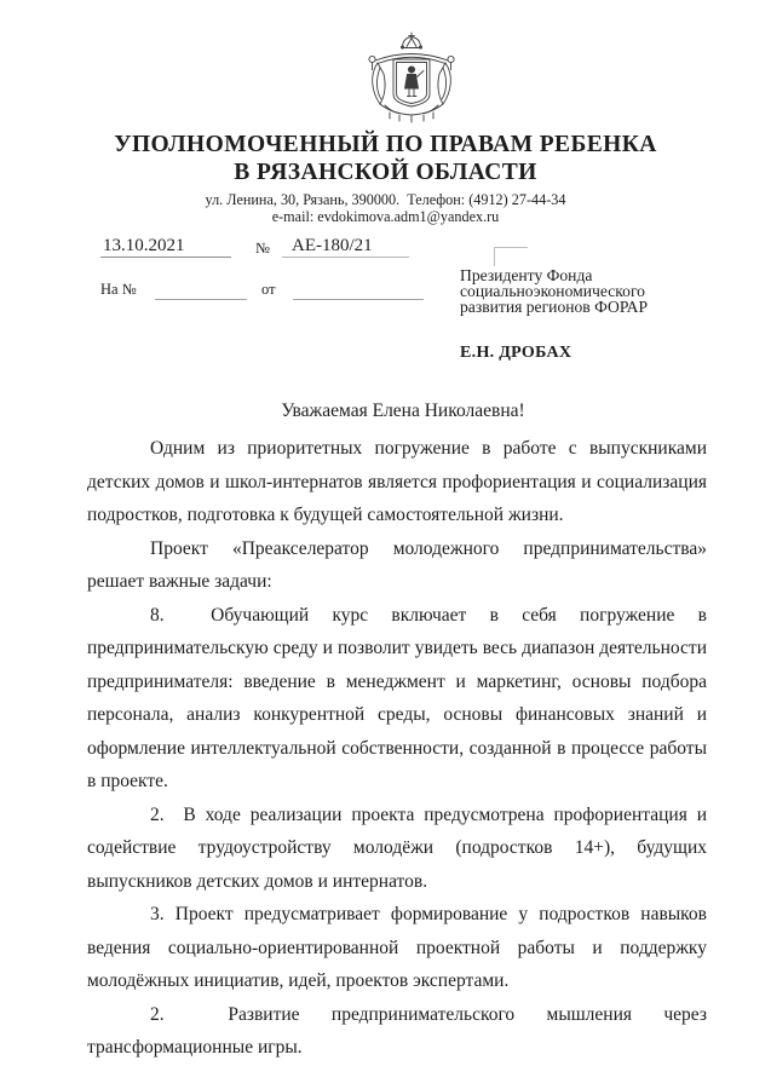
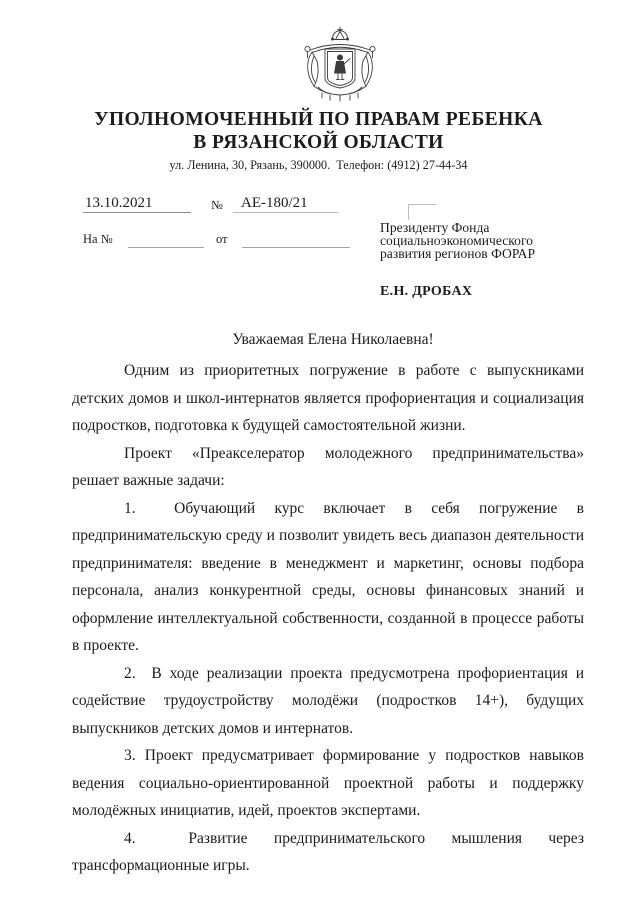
  УПОЛНОМОЧЕННЫЙ ПО ПРАВАМ РЕБЕНКА
  В РЯЗАНСКОЙ ОБЛАСТИ
  ул. Ленина, 30, Рязань, 390000. Телефон: (4912) 27-44-34
- e-mail: evdokimova.adm1@yandex.ru
  13.10.2021
  №
  АЕ-180/21
  На №
  от
  Президенту Фонда
  социальноэкономического
  развития регионов ФОРАР
  Е.Н. ДРОБАХ
  Уважаемая Елена Николаевна!
  Одним из приоритетных погружение в работе с выпускниками детских домов и школ-интернатов является профориентация и социализация подростков, подготовка к будущей самостоятельной жизни.
  Проект «Преакселератор молодежного предпринимательства» решает важные задачи:
- 8. Обучающий курс включает в себя погружение в предпринимательскую среду и позволит увидеть весь диапазон деятельности предпринимателя: введение в менеджмент и маркетинг, основы подбора персонала, анализ конкурентной среды, основы финансовых знаний и оформление интеллектуальной собственности, созданной в процессе работы в проекте.
+ 1. Обучающий курс включает в себя погружение в предпринимательскую среду и позволит увидеть весь диапазон деятельности предпринимателя: введение в менеджмент и маркетинг, основы подбора персонала, анализ конкурентной среды, основы финансовых знаний и оформление интеллектуальной собственности, созданной в процессе работы в проекте.
  2. В ходе реализации проекта предусмотрена профориентация и содействие трудоустройству молодёжи (подростков 14+), будущих выпускников детских домов и интернатов.
  3. Проект предусматривает формирование у подростков навыков ведения социально-ориентированной проектной работы и поддержку молодёжных инициатив, идей, проектов экспертами.
- 2. Развитие предпринимательского мышления через трансформационные игры.
+ 4. Развитие предпринимательского мышления через трансформационные игры.
